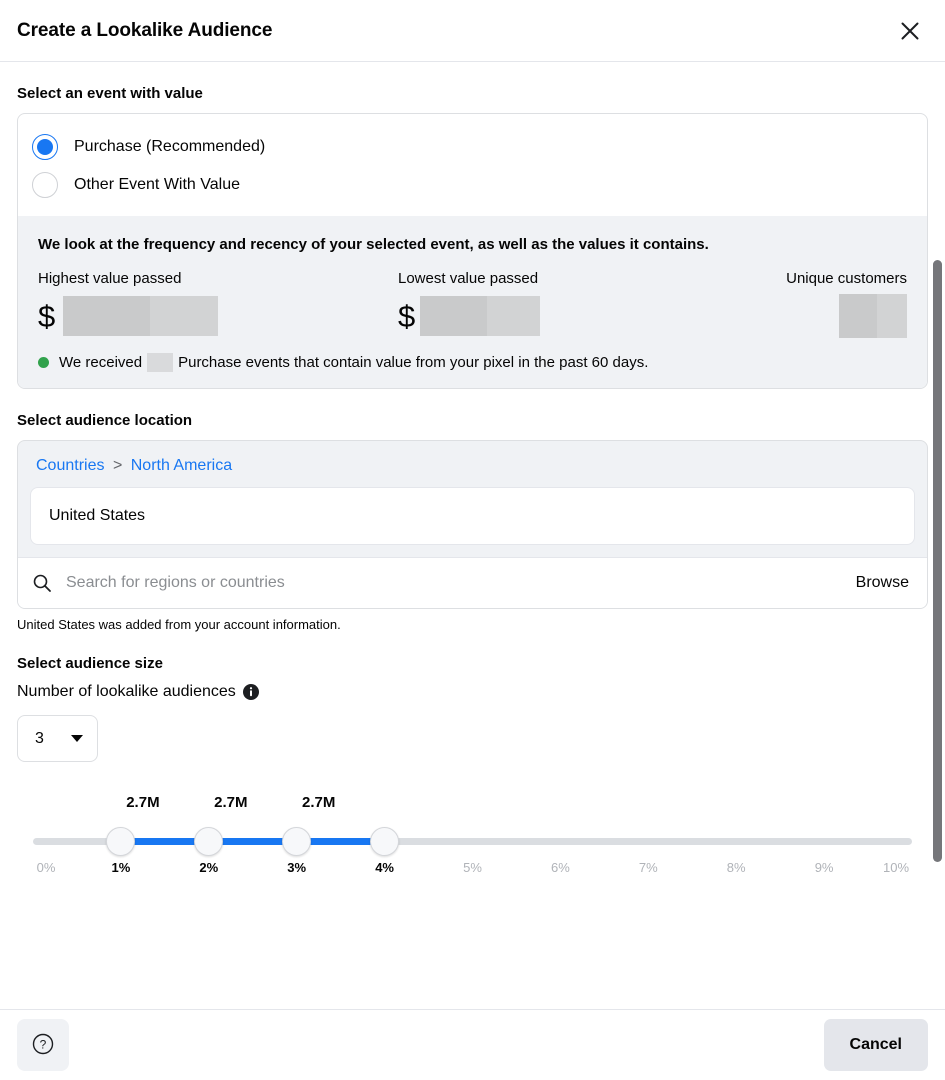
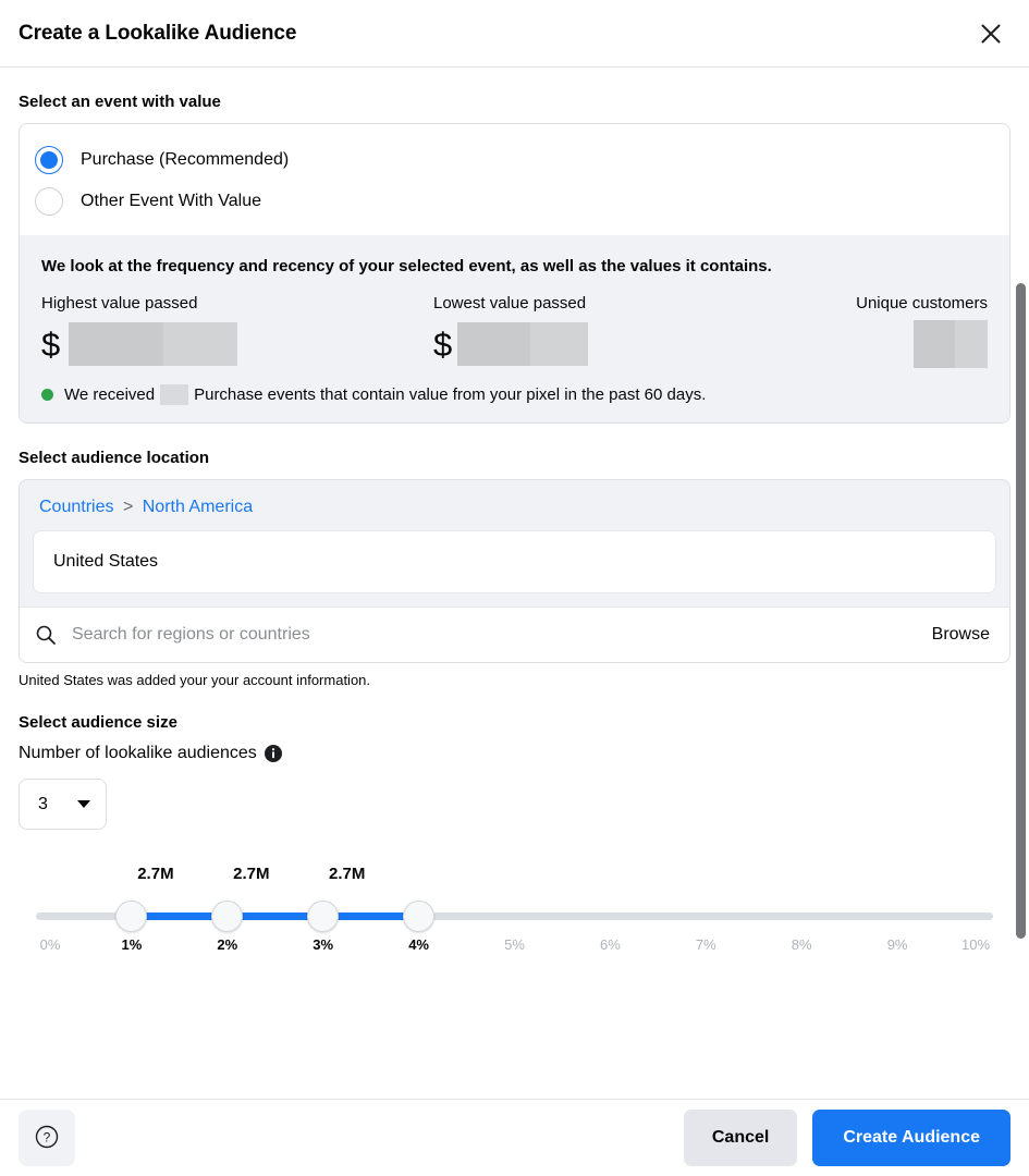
  Create a Lookalike Audience
  Select an event with value
  Purchase (Recommended)
  Other Event With Value
  We look at the frequency and recency of your selected event, as well as the values it contains.
  Highest value passed
  $
  Lowest value passed
  $
  Unique customers
  We received
  Purchase events that contain value from your pixel in the past 60 days.
  Select audience location
  Countries > North America
  United States
  Search for regions or countries
  Browse
- United States was added from your account information.
+ United States was added your your account information.
  Select audience size
  Number of lookalike audiences
  3
  2.7M
  2.7M
  2.7M
  0%
  1%
  2%
  3%
  4%
  5%
  6%
  7%
  8%
  9%
  10%
  ?
  Cancel
+ Create Audience
